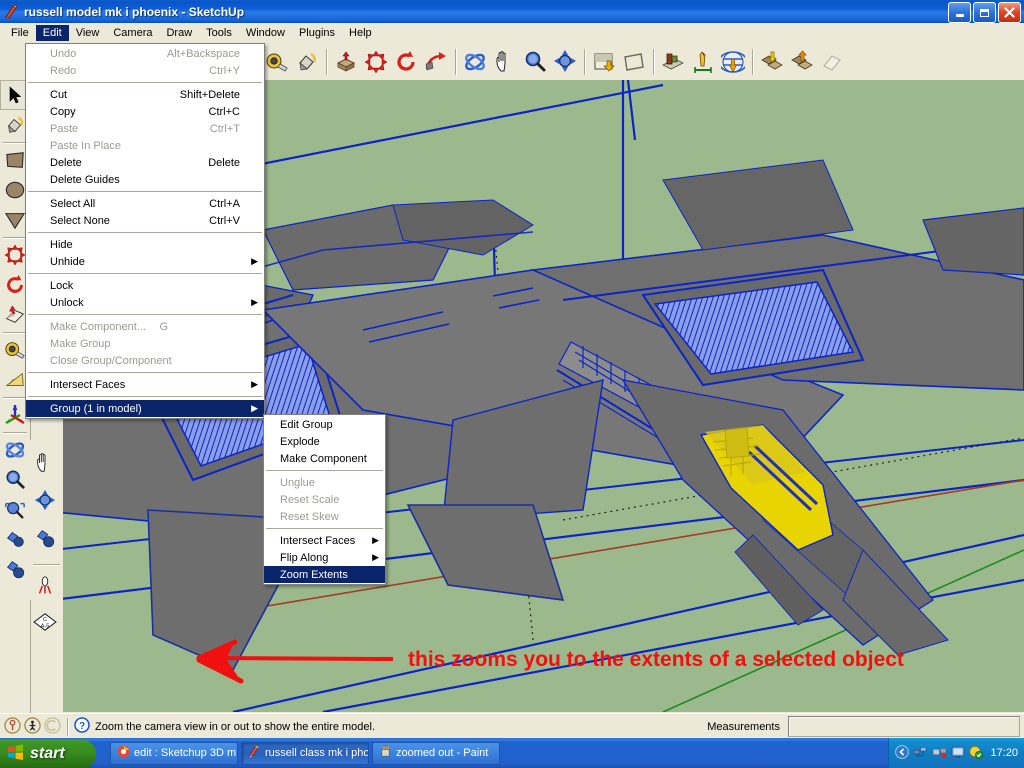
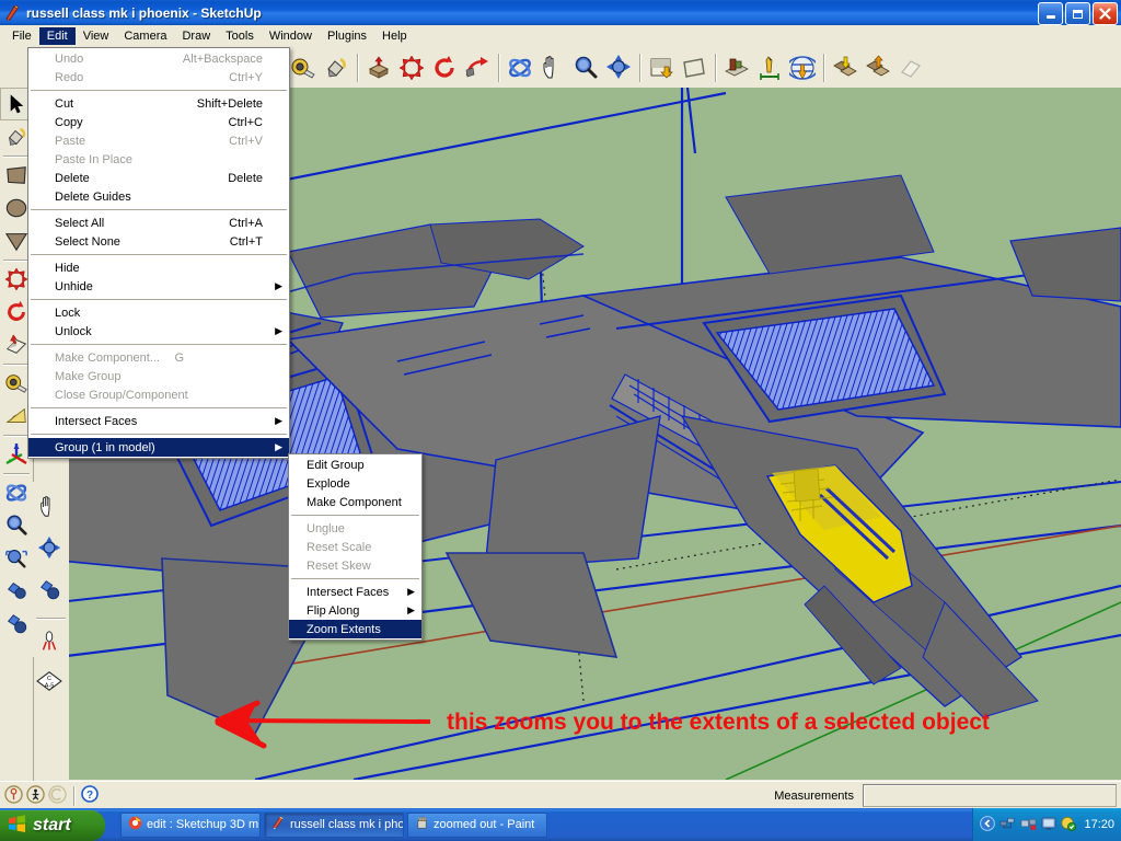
- russell model mk i phoenix - SketchUp
+ russell class mk i phoenix - SketchUp
  File
  Edit
  View
  Camera
  Draw
  Tools
  Window
  Plugins
  Help
  this zooms you to the extents of a selected object
  Undo
  Alt+Backspace
  Redo
  Ctrl+Y
  Cut
  Shift+Delete
  Copy
  Ctrl+C
  Paste
- Ctrl+T
+ Ctrl+V
  Paste In Place
  Delete
  Delete
  Delete Guides
  Select All
  Ctrl+A
  Select None
- Ctrl+V
+ Ctrl+T
  Hide
  Unhide
  ▶
  Lock
  Unlock
  ▶
  Make Component...
  G
  Make Group
  Close Group/Component
  Intersect Faces
  ▶
  Group (1 in model)
  ▶
  Edit Group
  Explode
  Make Component
  Unglue
  Reset Scale
  Reset Skew
  Intersect Faces
  ▶
  Flip Along
  ▶
  Zoom Extents
  ?
- Zoom the camera view in or out to show the entire model.
  Measurements
  start
  edit : Sketchup 3D m
  russell class mk i pho
  zoomed out - Paint
  17:20
